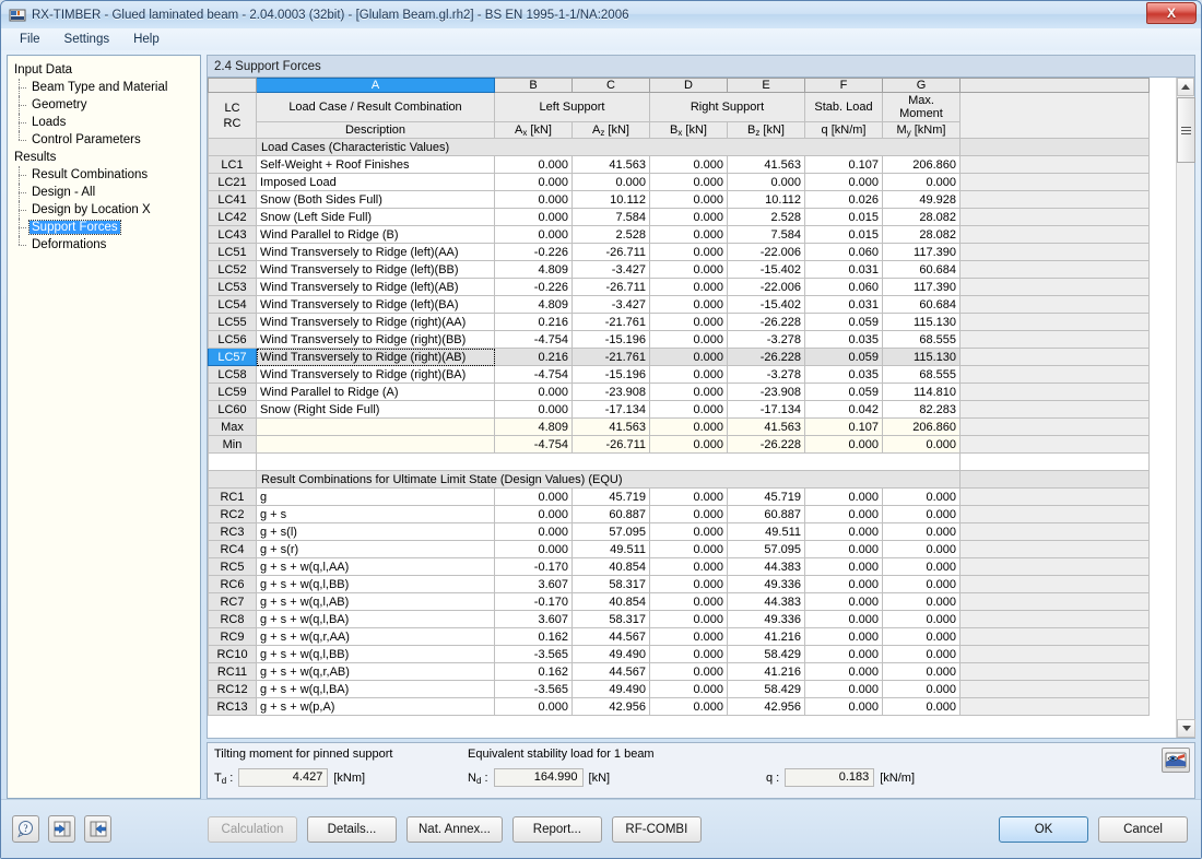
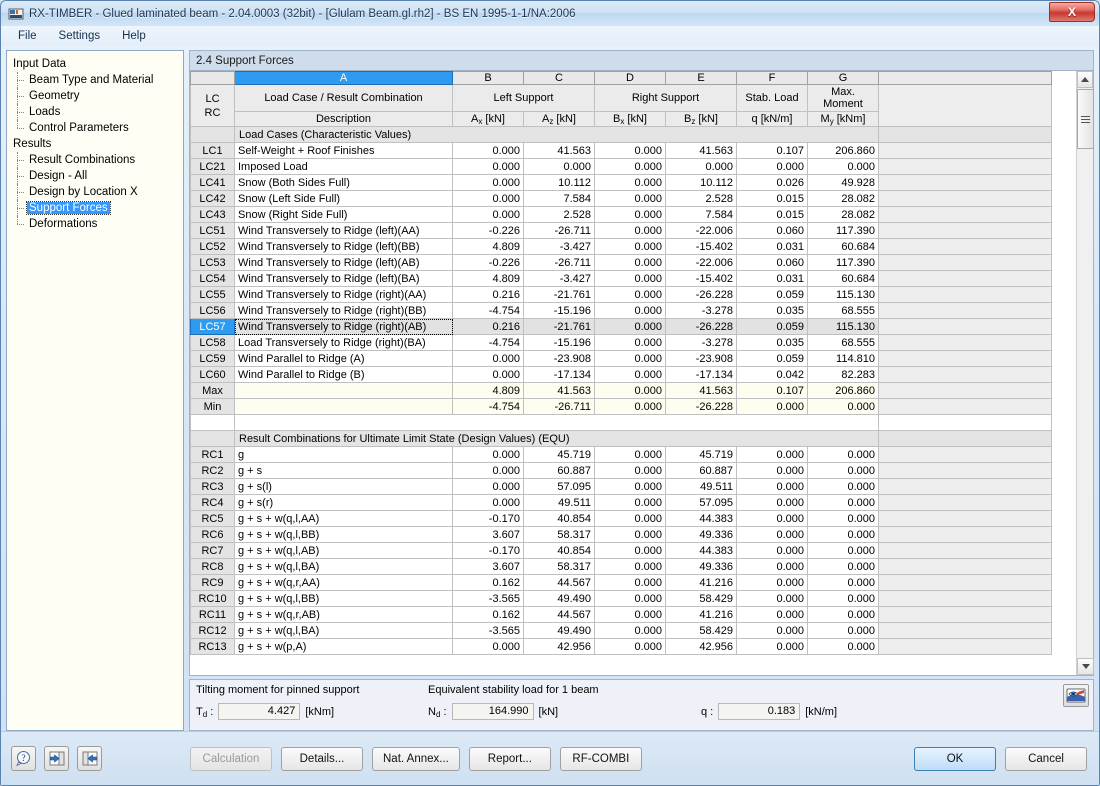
  RX-TIMBER - Glued laminated beam - 2.04.0003 (32bit) - [Glulam Beam.gl.rh2] - BS EN 1995-1-1/NA:2006
  X
  File
  Settings
  Help
  Input Data
  Beam Type and Material
  Geometry
  Loads
  Control Parameters
  Results
  Result Combinations
  Design - All
  Design by Location X
  Support Forces
  Deformations
  2.4 Support Forces
  	A	B	C	D	E	F	G
  LC RC	Load Case / Result Combination	Left Support	Right Support	Stab. Load	Max. Moment
  Description	Ax [kN]	Az [kN]	Bx [kN]	Bz [kN]	q [kN/m]	My [kNm]
  	Load Cases (Characteristic Values)
  LC1	Self-Weight + Roof Finishes	0.000	41.563	0.000	41.563	0.107	206.860
  LC21	Imposed Load	0.000	0.000	0.000	0.000	0.000	0.000
  LC41	Snow (Both Sides Full)	0.000	10.112	0.000	10.112	0.026	49.928
  LC42	Snow (Left Side Full)	0.000	7.584	0.000	2.528	0.015	28.082
- LC43	Wind Parallel to Ridge (B)	0.000	2.528	0.000	7.584	0.015	28.082
+ LC43	Snow (Right Side Full)	0.000	2.528	0.000	7.584	0.015	28.082
  LC51	Wind Transversely to Ridge (left)(AA)	-0.226	-26.711	0.000	-22.006	0.060	117.390
  LC52	Wind Transversely to Ridge (left)(BB)	4.809	-3.427	0.000	-15.402	0.031	60.684
  LC53	Wind Transversely to Ridge (left)(AB)	-0.226	-26.711	0.000	-22.006	0.060	117.390
  LC54	Wind Transversely to Ridge (left)(BA)	4.809	-3.427	0.000	-15.402	0.031	60.684
  LC55	Wind Transversely to Ridge (right)(AA)	0.216	-21.761	0.000	-26.228	0.059	115.130
  LC56	Wind Transversely to Ridge (right)(BB)	-4.754	-15.196	0.000	-3.278	0.035	68.555
  LC57	Wind Transversely to Ridge (right)(AB)	0.216	-21.761	0.000	-26.228	0.059	115.130
- LC58	Wind Transversely to Ridge (right)(BA)	-4.754	-15.196	0.000	-3.278	0.035	68.555
+ LC58	Load Transversely to Ridge (right)(BA)	-4.754	-15.196	0.000	-3.278	0.035	68.555
  LC59	Wind Parallel to Ridge (A)	0.000	-23.908	0.000	-23.908	0.059	114.810
- LC60	Snow (Right Side Full)	0.000	-17.134	0.000	-17.134	0.042	82.283
+ LC60	Wind Parallel to Ridge (B)	0.000	-17.134	0.000	-17.134	0.042	82.283
  Max		4.809	41.563	0.000	41.563	0.107	206.860
  Min		-4.754	-26.711	0.000	-26.228	0.000	0.000
  	Result Combinations for Ultimate Limit State (Design Values) (EQU)
  RC1	g	0.000	45.719	0.000	45.719	0.000	0.000
  RC2	g + s	0.000	60.887	0.000	60.887	0.000	0.000
  RC3	g + s(l)	0.000	57.095	0.000	49.511	0.000	0.000
  RC4	g + s(r)	0.000	49.511	0.000	57.095	0.000	0.000
  RC5	g + s + w(q,l,AA)	-0.170	40.854	0.000	44.383	0.000	0.000
  RC6	g + s + w(q,l,BB)	3.607	58.317	0.000	49.336	0.000	0.000
  RC7	g + s + w(q,l,AB)	-0.170	40.854	0.000	44.383	0.000	0.000
  RC8	g + s + w(q,l,BA)	3.607	58.317	0.000	49.336	0.000	0.000
  RC9	g + s + w(q,r,AA)	0.162	44.567	0.000	41.216	0.000	0.000
  RC10	g + s + w(q,l,BB)	-3.565	49.490	0.000	58.429	0.000	0.000
  RC11	g + s + w(q,r,AB)	0.162	44.567	0.000	41.216	0.000	0.000
  RC12	g + s + w(q,l,BA)	-3.565	49.490	0.000	58.429	0.000	0.000
  RC13	g + s + w(p,A)	0.000	42.956	0.000	42.956	0.000	0.000
  Tilting moment for pinned support
  Equivalent stability load for 1 beam
  Td :
  4.427
  [kNm]
  Nd :
  164.990
  [kN]
  q :
  0.183
  [kN/m]
  ?
  Calculation
  Details...
  Nat. Annex...
  Report...
  RF-COMBI
  OK
  Cancel
